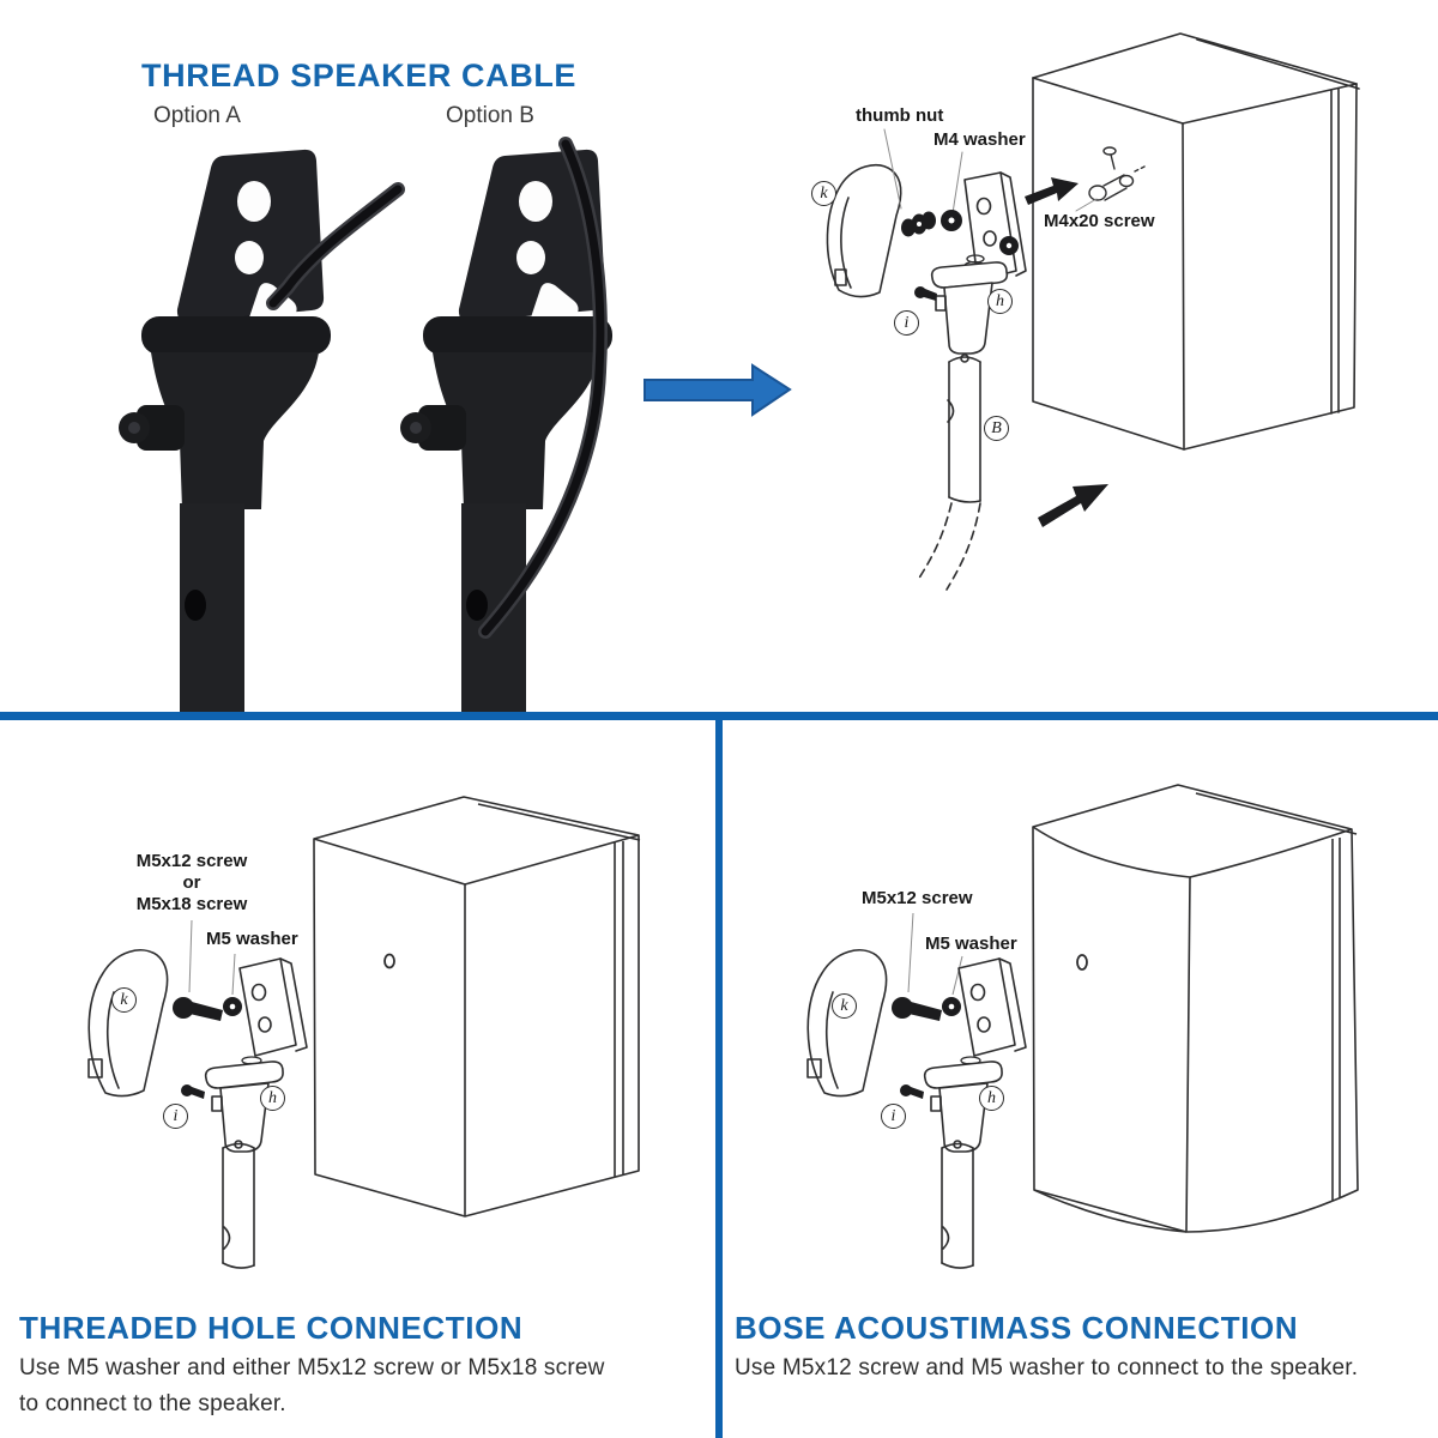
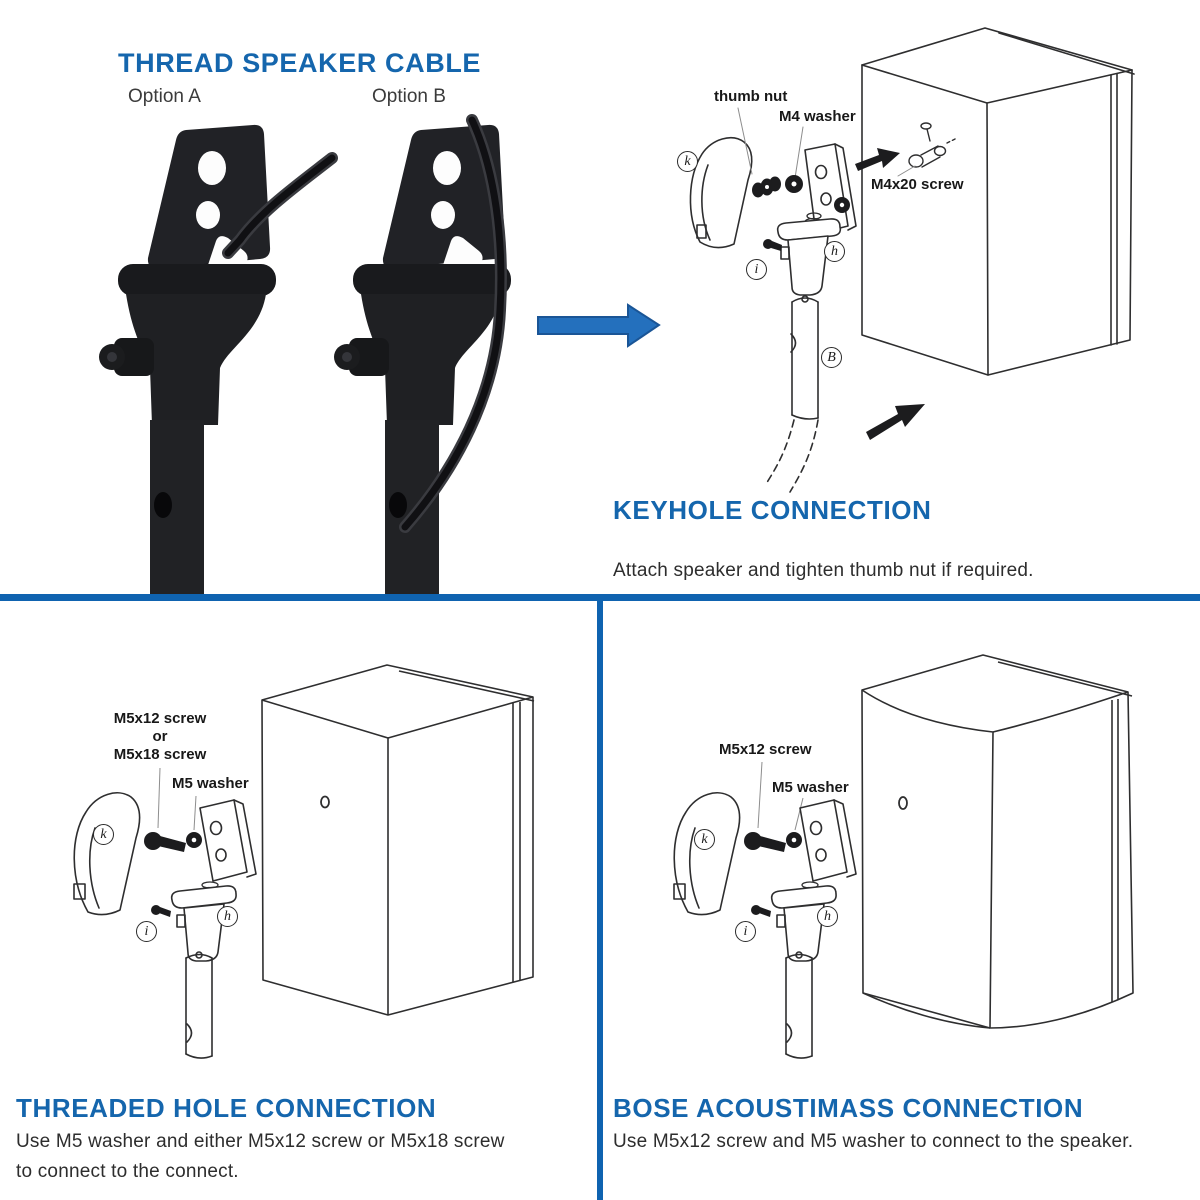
  THREAD SPEAKER CABLE
  Option A
  Option B
  thumb nut
  M4 washer
  M4x20 screw
  k
  h
  i
  B
+ KEYHOLE CONNECTION
+ Attach speaker and tighten thumb nut if required.
  M5x12 screw
  or
  M5x18 screw
  M5 washer
  k
  h
  i
  THREADED HOLE CONNECTION
  Use M5 washer and either M5x12 screw or M5x18 screw
- to connect to the speaker.
+ to connect to the connect.
  M5x12 screw
  M5 washer
  k
  h
  i
  BOSE ACOUSTIMASS CONNECTION
  Use M5x12 screw and M5 washer to connect to the speaker.
